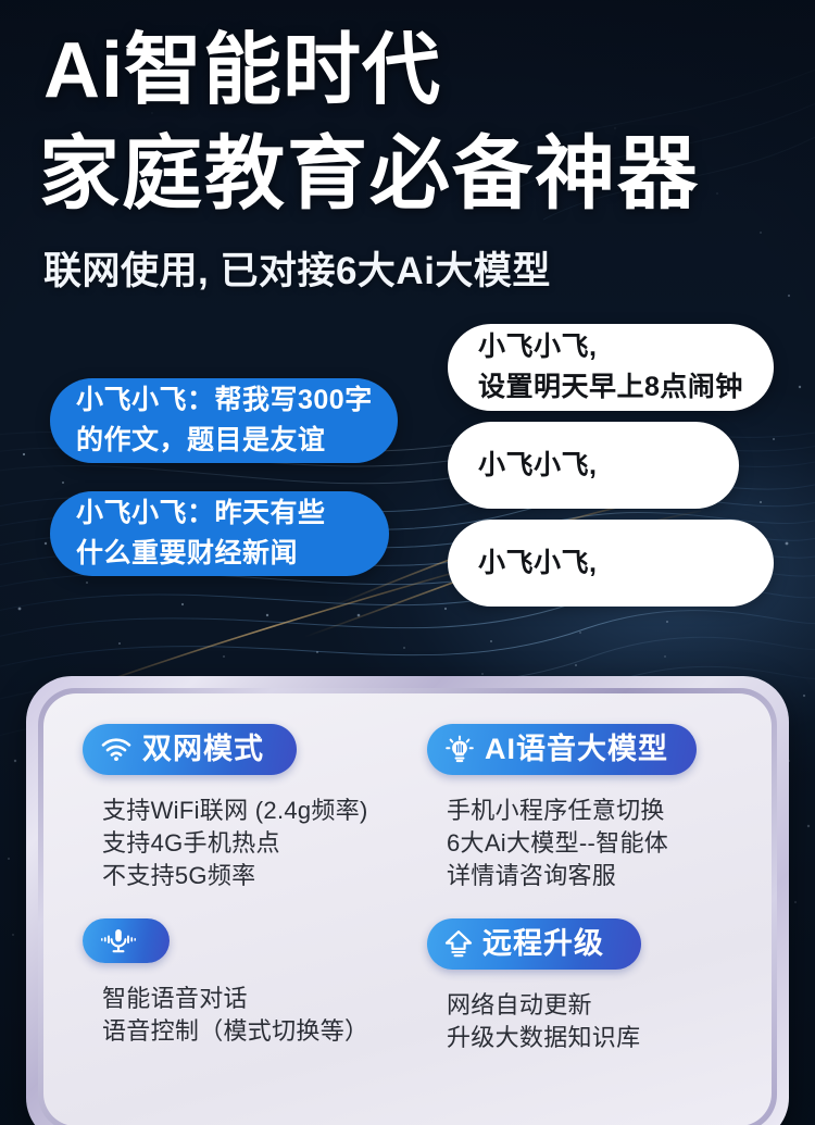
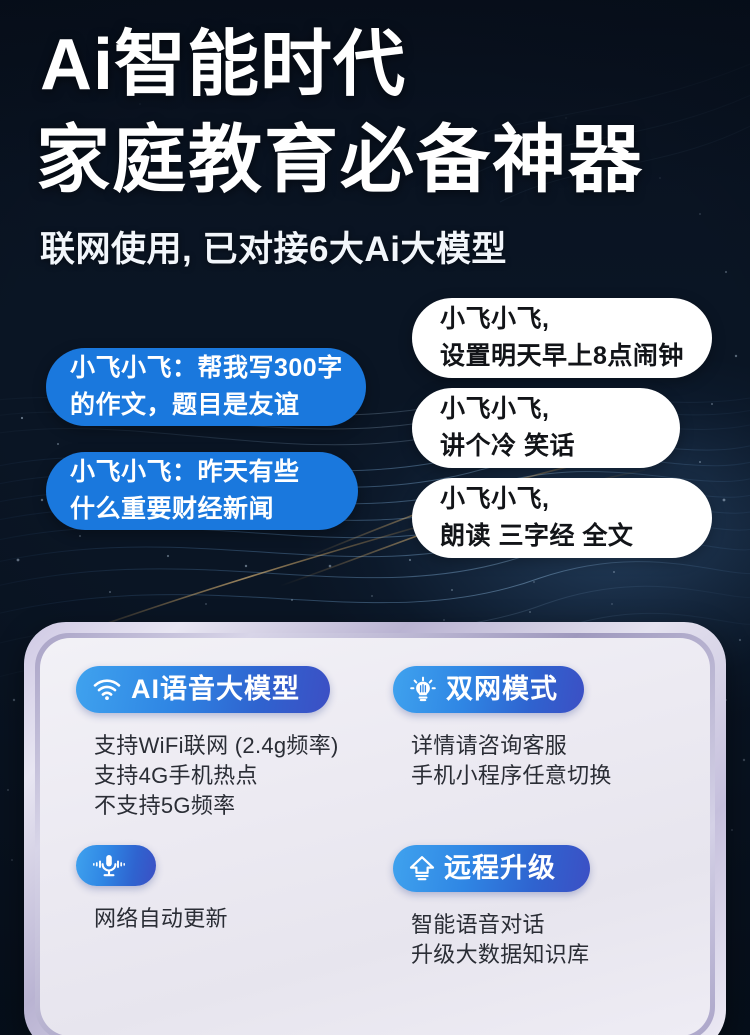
  Ai智能时代
  家庭教育必备神器
  联网使用, 已对接6大Ai大模型
  小飞小飞：帮我写300字
  的作文，题目是友谊
  小飞小飞：昨天有些
  什么重要财经新闻
  小飞小飞,
  设置明天早上8点闹钟
  小飞小飞,
+ 讲个冷 笑话
  小飞小飞,
+ 朗读 三字经 全文
- 双网模式
+ AI语音大模型
  支持WiFi联网 (2.4g频率)
  支持4G手机热点
  不支持5G频率
- AI语音大模型
+ 双网模式
- 手机小程序任意切换
+ 详情请咨询客服
- 6大Ai大模型--智能体
- 详情请咨询客服
+ 手机小程序任意切换
- 智能语音对话
+ 网络自动更新
- 语音控制（模式切换等）
  远程升级
- 网络自动更新
+ 智能语音对话
  升级大数据知识库
